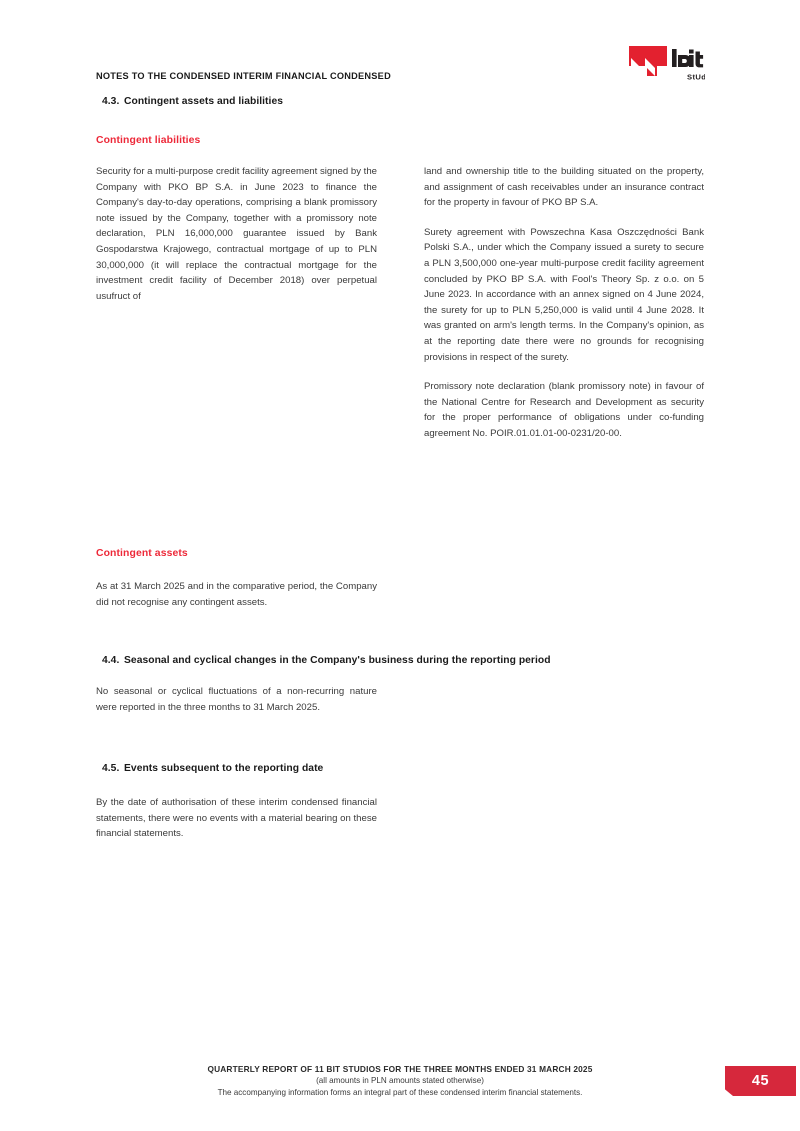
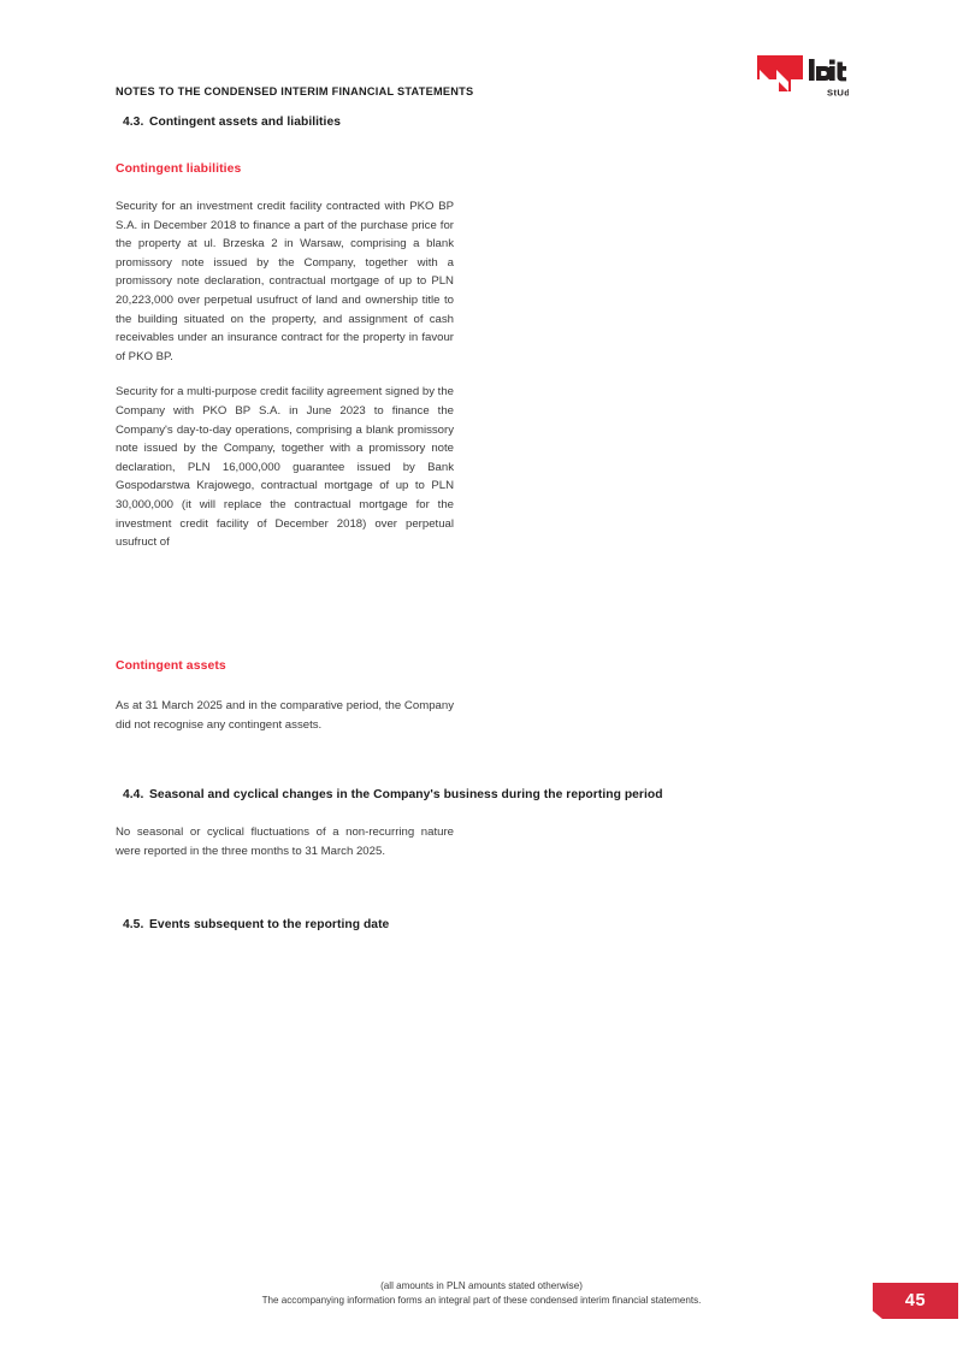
- NOTES TO THE CONDENSED INTERIM FINANCIAL CONDENSED
+ NOTES TO THE CONDENSED INTERIM FINANCIAL STATEMENTS
  4.3. Contingent assets and liabilities
  Contingent liabilities
+ Security for an investment credit facility contracted with PKO BP S.A. in December 2018 to finance a part of the purchase price for the property at ul. Brzeska 2 in Warsaw, comprising a blank promissory note issued by the Company, together with a promissory note declaration, contractual mortgage of up to PLN 20,223,000 over perpetual usufruct of land and ownership title to the building situated on the property, and assignment of cash receivables under an insurance contract for the property in favour of PKO BP.
  Security for a multi-purpose credit facility agreement signed by the Company with PKO BP S.A. in June 2023 to finance the Company's day-to-day operations, comprising a blank promissory note issued by the Company, together with a promissory note declaration, PLN 16,000,000 guarantee issued by Bank Gospodarstwa Krajowego, contractual mortgage of up to PLN 30,000,000 (it will replace the contractual mortgage for the investment credit facility of December 2018) over perpetual usufruct of
- land and ownership title to the building situated on the property, and assignment of cash receivables under an insurance contract for the property in favour of PKO BP S.A.
- Surety agreement with Powszechna Kasa Oszczędności Bank Polski S.A., under which the Company issued a surety to secure a PLN 3,500,000 one-year multi-purpose credit facility agreement concluded by PKO BP S.A. with Fool's Theory Sp. z o.o. on 5 June 2023. In accordance with an annex signed on 4 June 2024, the surety for up to PLN 5,250,000 is valid until 4 June 2028. It was granted on arm's length terms. In the Company's opinion, as at the reporting date there were no grounds for recognising provisions in respect of the surety.
- Promissory note declaration (blank promissory note) in favour of the National Centre for Research and Development as security for the proper performance of obligations under co-funding agreement No. POIR.01.01.01-00-0231/20-00.
  Contingent assets
  As at 31 March 2025 and in the comparative period, the Company did not recognise any contingent assets.
  4.4. Seasonal and cyclical changes in the Company's business during the reporting period
  No seasonal or cyclical fluctuations of a non-recurring nature were reported in the three months to 31 March 2025.
  4.5. Events subsequent to the reporting date
- By the date of authorisation of these interim condensed financial statements, there were no events with a material bearing on these financial statements.
- QUARTERLY REPORT OF 11 BIT STUDIOS FOR THE THREE MONTHS ENDED 31 MARCH 2025
  (all amounts in PLN amounts stated otherwise)
  The accompanying information forms an integral part of these condensed interim financial statements.
  45
